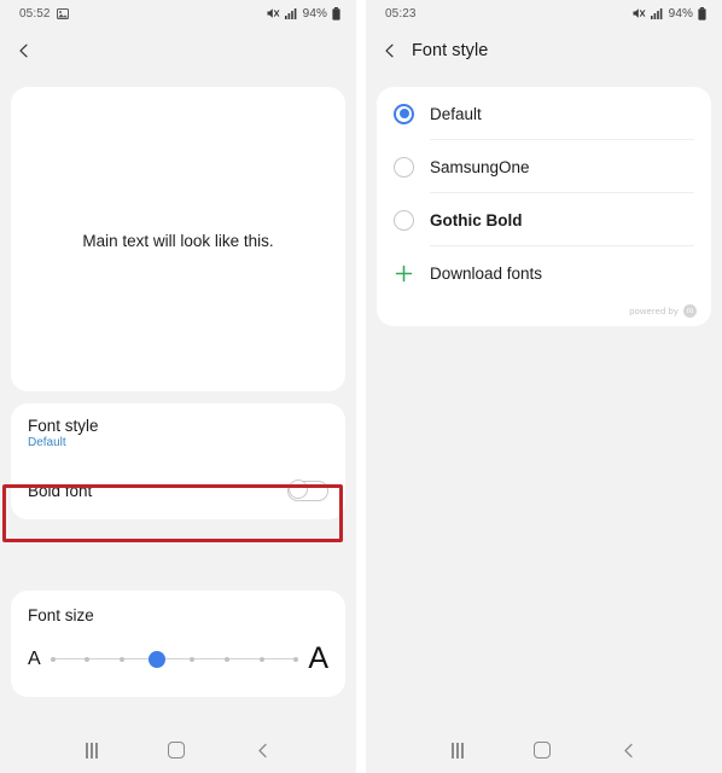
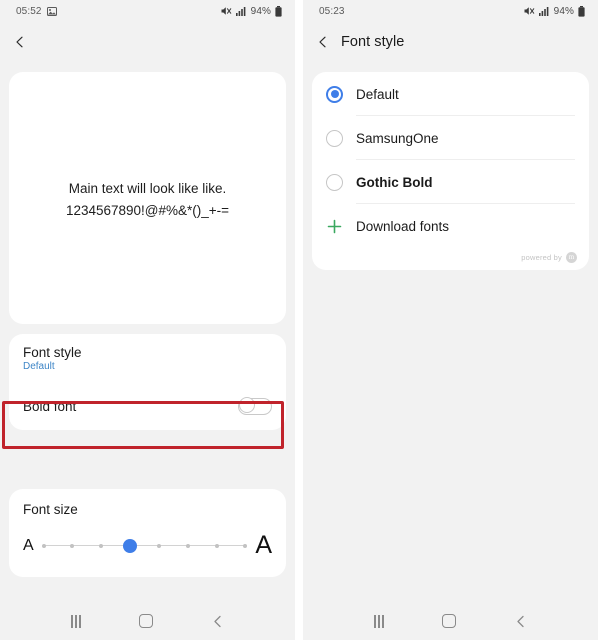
  05:52
  94%
- Main text will look like this.
+ Main text will look like like.
+ 1234567890!@#%&*()_+-=
  Font style
  Default
  Bold font
  Font size
  A
  A
  05:23
  94%
  Font style
  Default
  SamsungOne
  Gothic Bold
  Download fonts
  powered by
  m
